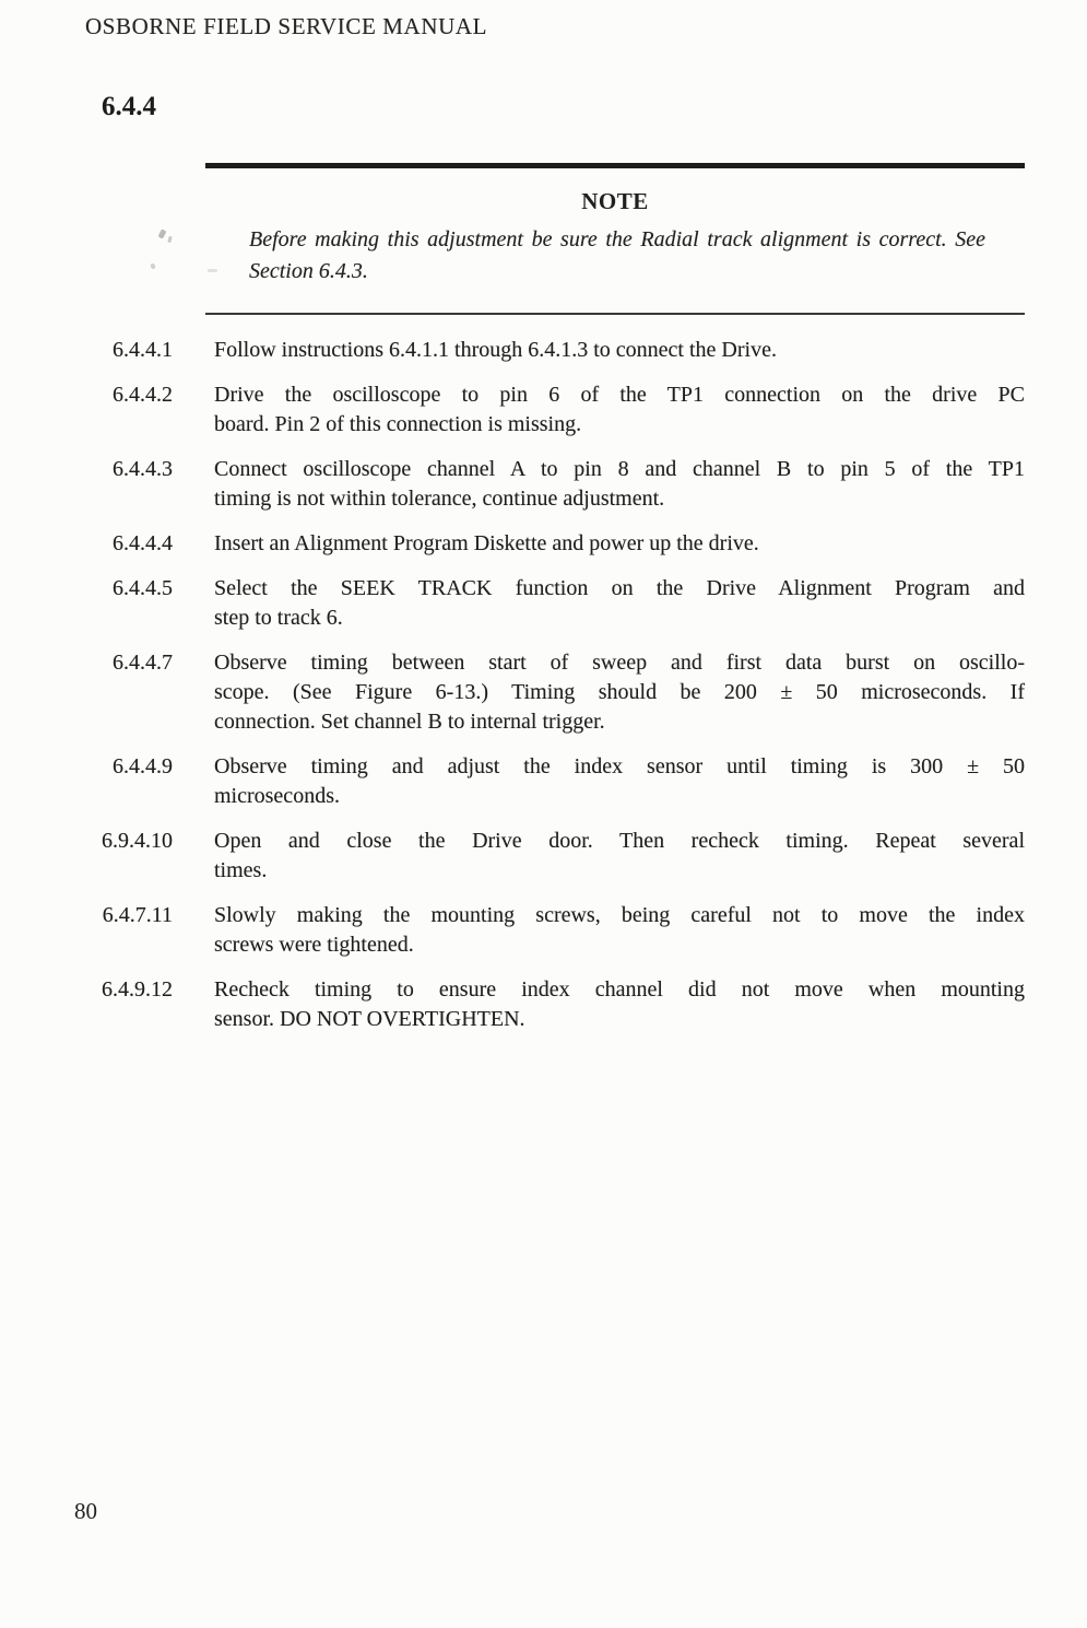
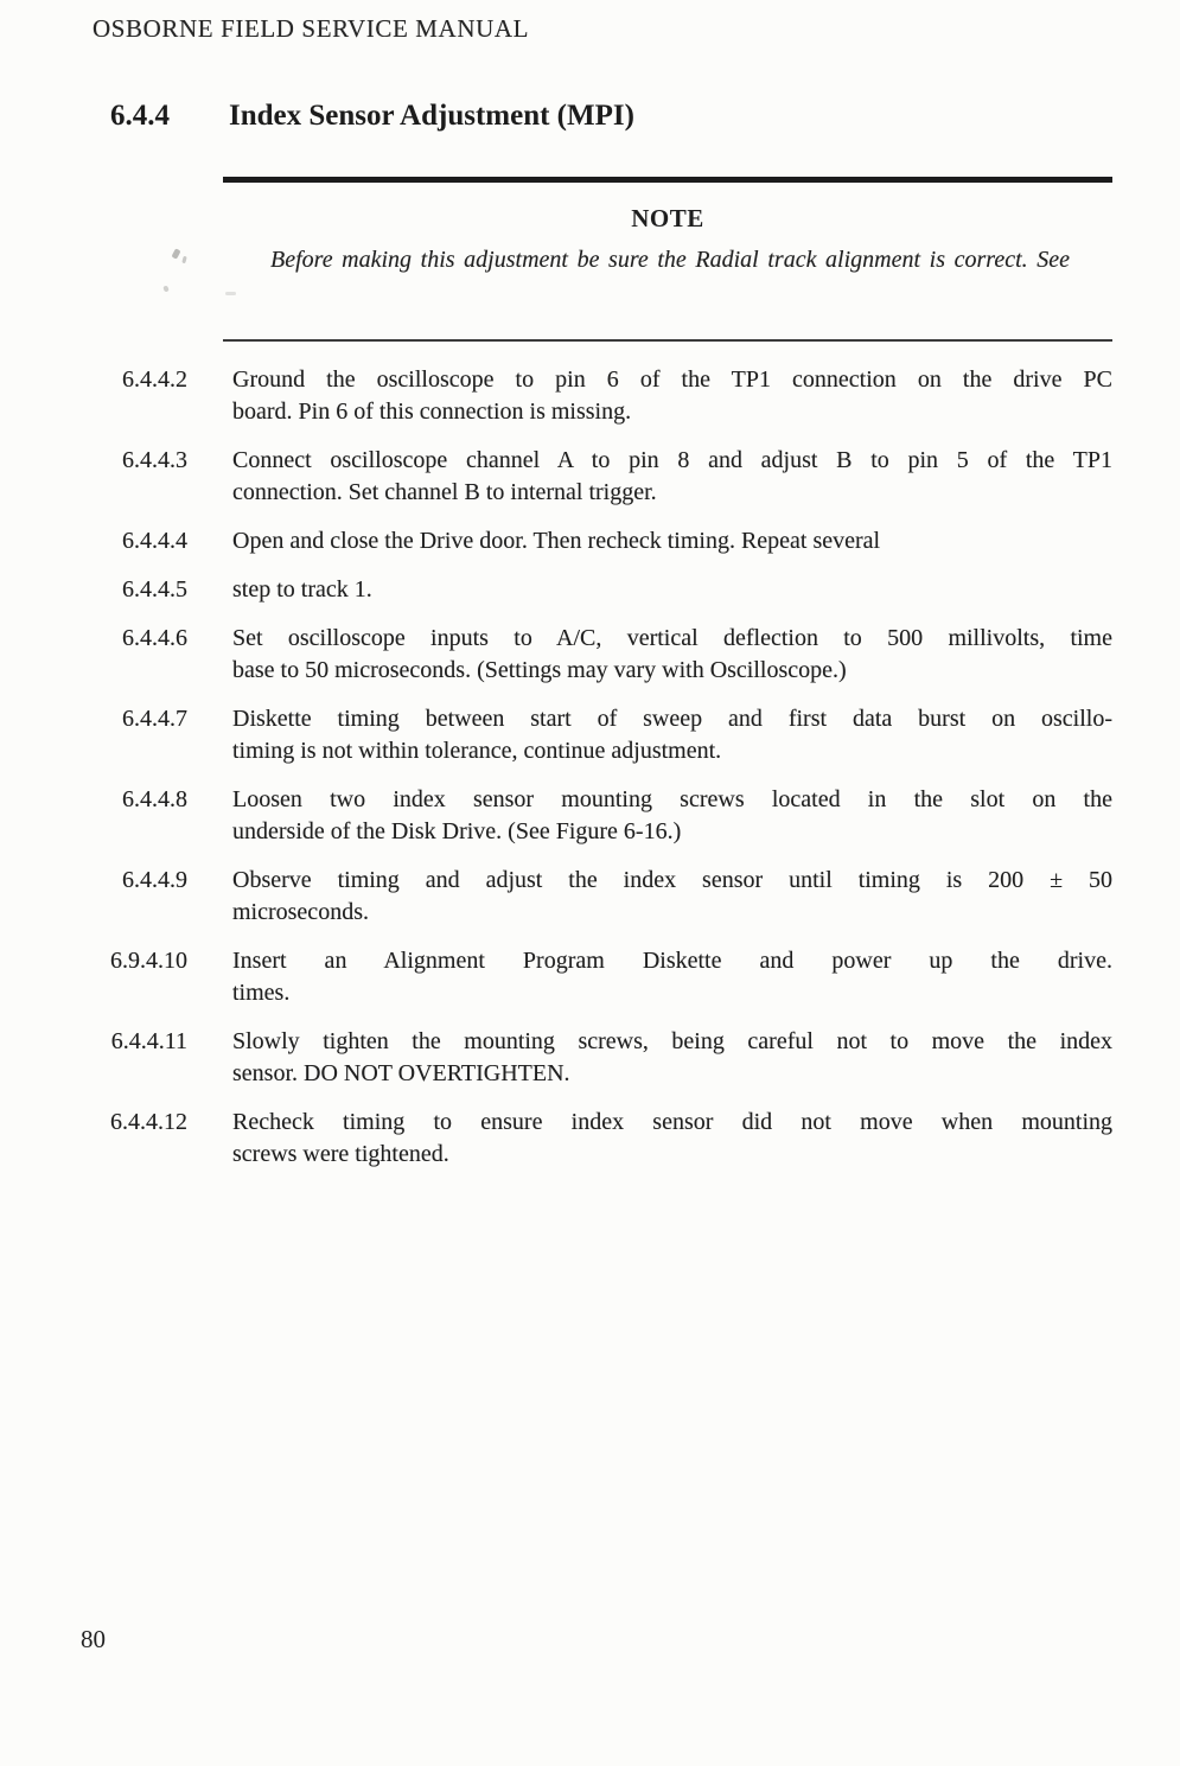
  OSBORNE FIELD SERVICE MANUAL
  6.4.4
+ Index Sensor Adjustment (MPI)
  NOTE
  Before making this adjustment be sure the Radial track alignment is correct. See
- Section 6.4.3.
- 6.4.4.1
- Follow instructions 6.4.1.1 through 6.4.1.3 to connect the Drive.
  6.4.4.2
- Drive the oscilloscope to pin 6 of the TP1 connection on the drive PC
+ Ground the oscilloscope to pin 6 of the TP1 connection on the drive PC
- board. Pin 2 of this connection is missing.
+ board. Pin 6 of this connection is missing.
  6.4.4.3
- Connect oscilloscope channel A to pin 8 and channel B to pin 5 of the TP1
+ Connect oscilloscope channel A to pin 8 and adjust B to pin 5 of the TP1
- timing is not within tolerance, continue adjustment.
+ connection. Set channel B to internal trigger.
  6.4.4.4
- Insert an Alignment Program Diskette and power up the drive.
+ Open and close the Drive door. Then recheck timing. Repeat several
  6.4.4.5
- Select the SEEK TRACK function on the Drive Alignment Program and
- step to track 6.
+ step to track 1.
+ 6.4.4.6
+ Set oscilloscope inputs to A/C, vertical deflection to 500 millivolts, time
+ base to 50 microseconds. (Settings may vary with Oscilloscope.)
  6.4.4.7
- Observe timing between start of sweep and first data burst on oscillo-
+ Diskette timing between start of sweep and first data burst on oscillo-
- scope. (See Figure 6-13.) Timing should be 200 ± 50 microseconds. If
- connection. Set channel B to internal trigger.
+ timing is not within tolerance, continue adjustment.
+ 6.4.4.8
+ Loosen two index sensor mounting screws located in the slot on the
+ underside of the Disk Drive. (See Figure 6-16.)
  6.4.4.9
- Observe timing and adjust the index sensor until timing is 300 ± 50
+ Observe timing and adjust the index sensor until timing is 200 ± 50
  microseconds.
  6.9.4.10
- Open and close the Drive door. Then recheck timing. Repeat several
+ Insert an Alignment Program Diskette and power up the drive.
  times.
- 6.4.7.11
+ 6.4.4.11
- Slowly making the mounting screws, being careful not to move the index
+ Slowly tighten the mounting screws, being careful not to move the index
- screws were tightened.
+ sensor. DO NOT OVERTIGHTEN.
- 6.4.9.12
+ 6.4.4.12
- Recheck timing to ensure index channel did not move when mounting
+ Recheck timing to ensure index sensor did not move when mounting
- sensor. DO NOT OVERTIGHTEN.
+ screws were tightened.
  80
